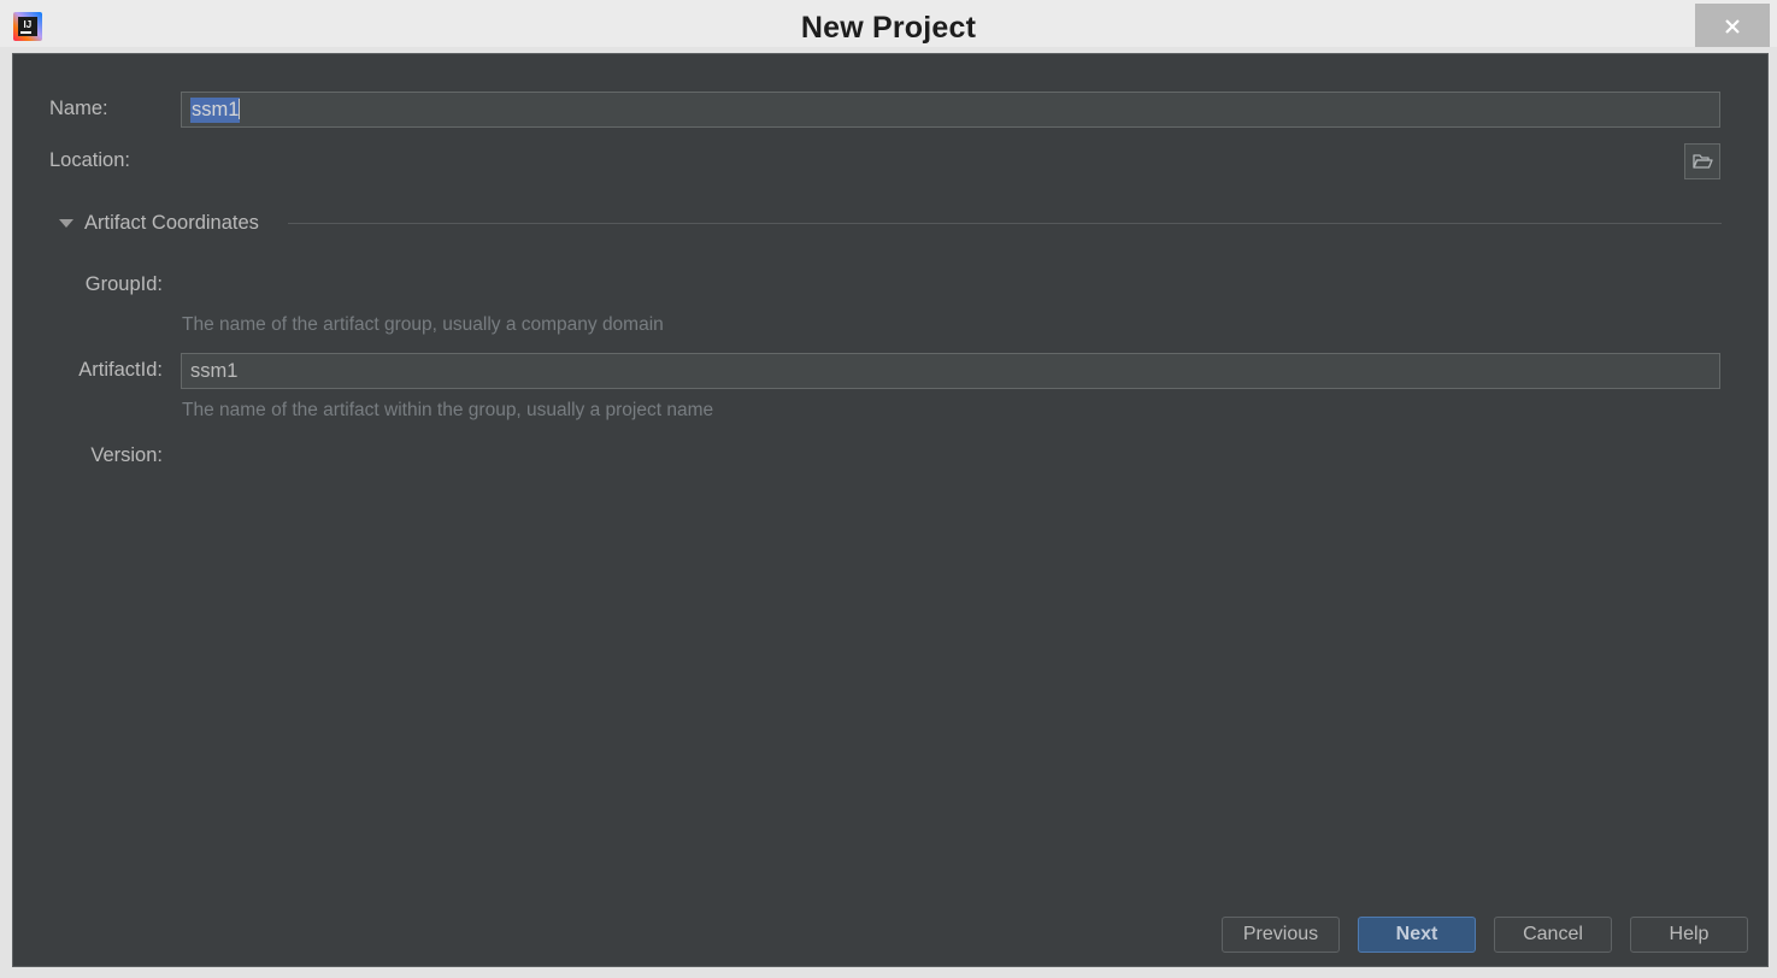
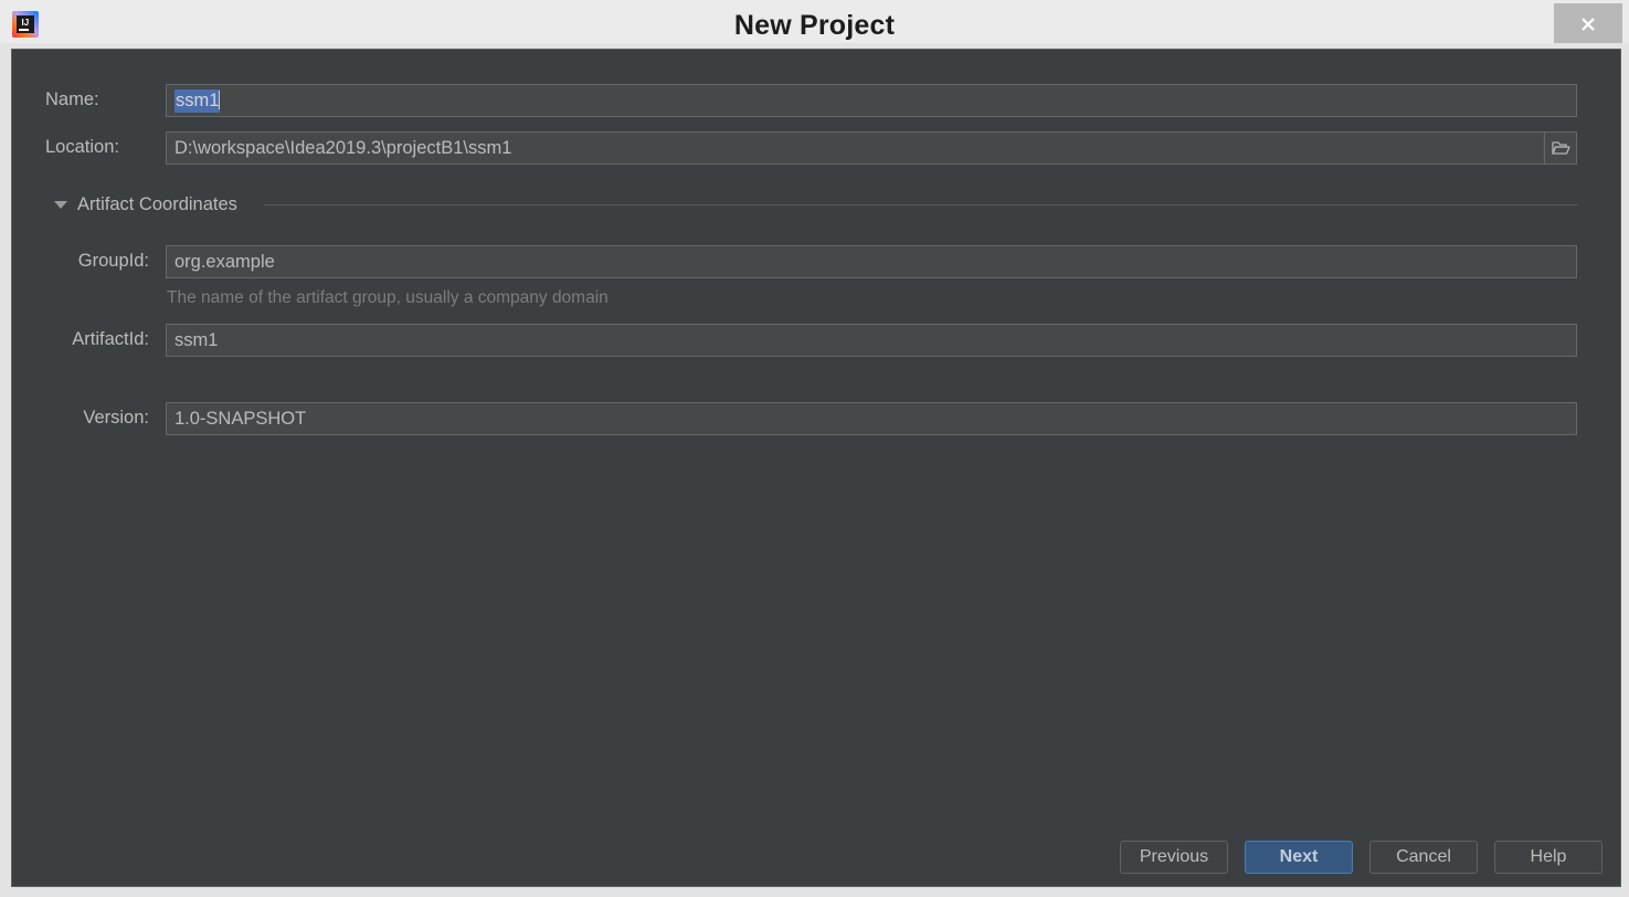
  IJ
  New Project
  Name:
  ssm1
  Location:
+ D:\workspace\Idea2019.3\projectB1\ssm1
  Artifact Coordinates
  GroupId:
+ org.example
  The name of the artifact group, usually a company domain
  ArtifactId:
  ssm1
- The name of the artifact within the group, usually a project name
  Version:
+ 1.0-SNAPSHOT
  Previous
  Next
  Cancel
  Help
